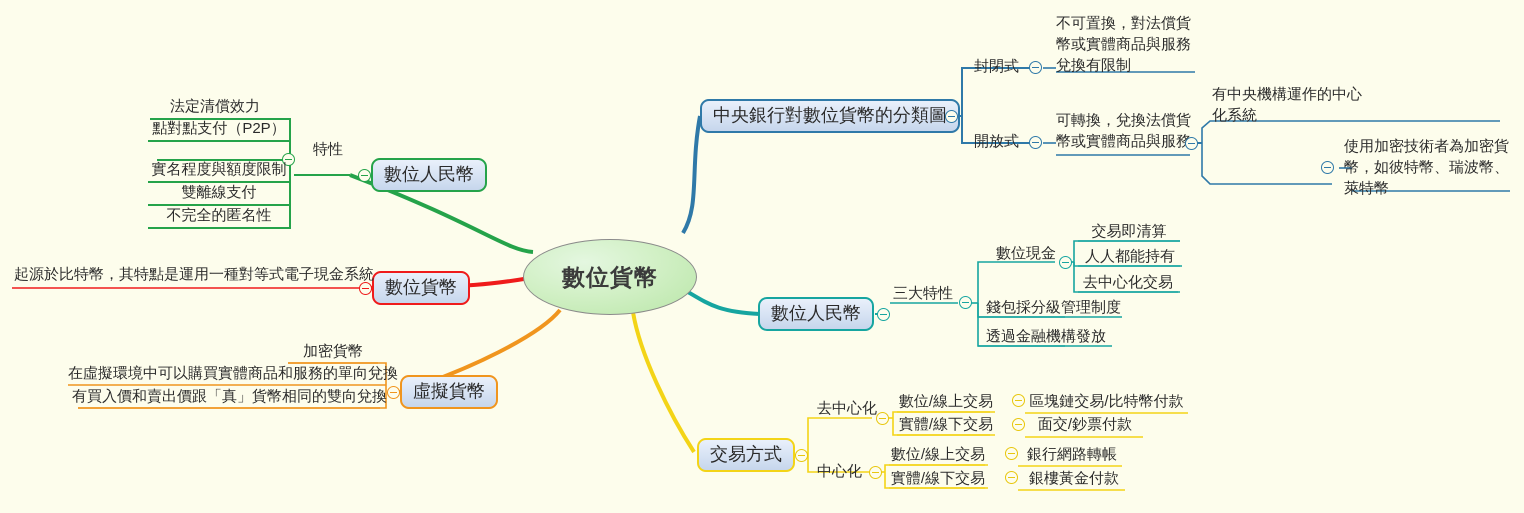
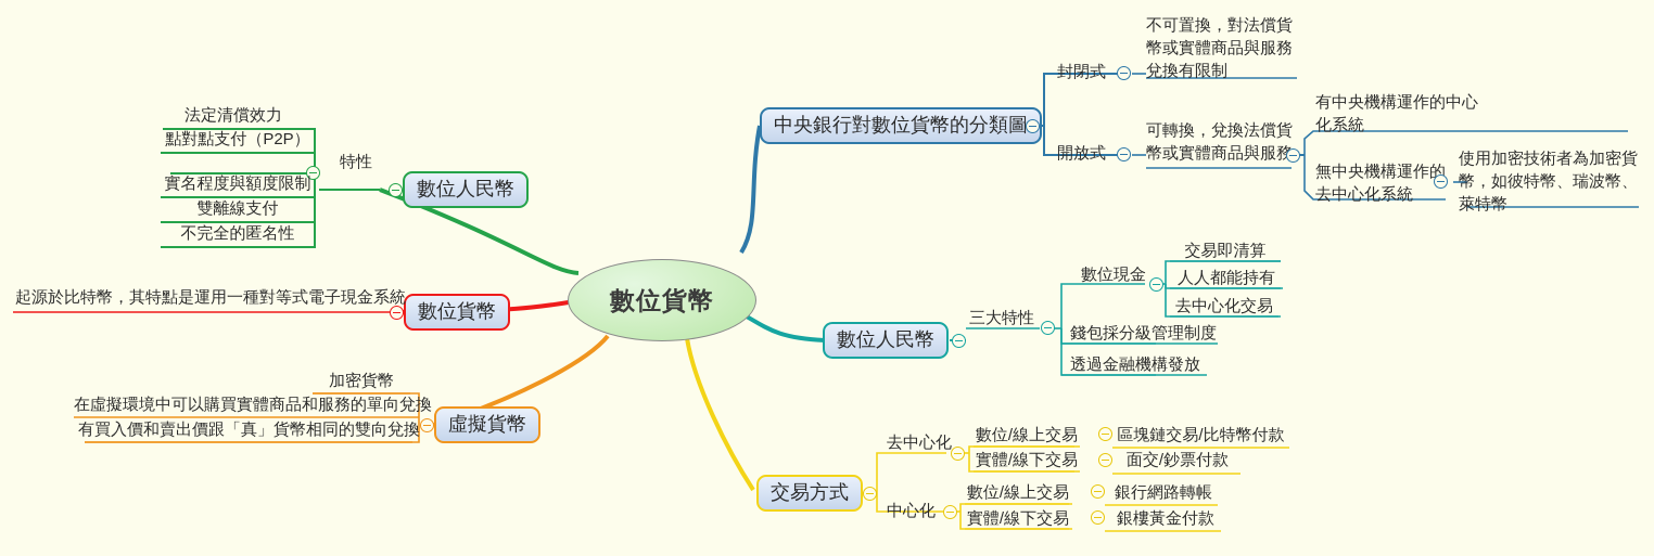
  數位貨幣
  數位人民幣
  特性
  法定清償效力
  點對點支付（P2P）
  實名程度與額度限制
  雙離線支付
  不完全的匿名性
  中央銀行對數位貨幣的分類圖
  封閉式
  不可置換，對法償貨幣或實體商品與服務兌換有限制
  開放式
  可轉換，兌換法償貨幣或實體商品與服務
  有中央機構運作的中心化系統
+ 無中央機構運作的去中心化系統
  使用加密技術者為加密貨幣，如彼特幣、瑞波幣、萊特幣
  數位貨幣
  起源於比特幣，其特點是運用一種對等式電子現金系統
  虛擬貨幣
  加密貨幣
  在虛擬環境中可以購買實體商品和服務的單向兌換
  有買入價和賣出價跟「真」貨幣相同的雙向兌換
  數位人民幣
  三大特性
  數位現金
  交易即清算
  人人都能持有
  去中心化交易
  錢包採分級管理制度
  透過金融機構發放
  交易方式
  去中心化
  數位/線上交易
  區塊鏈交易/比特幣付款
  實體/線下交易
  面交/鈔票付款
  中心化
  數位/線上交易
  銀行網路轉帳
  實體/線下交易
  銀樓黃金付款
